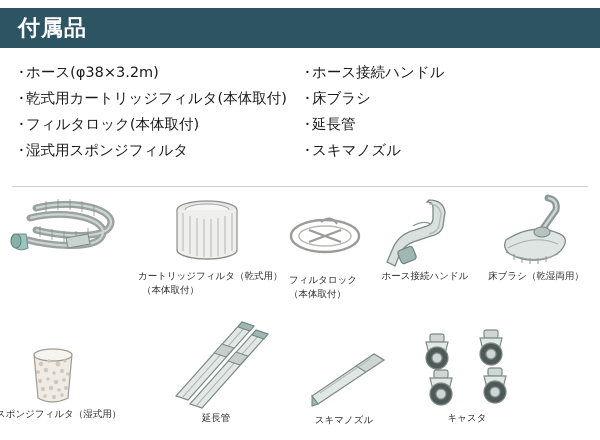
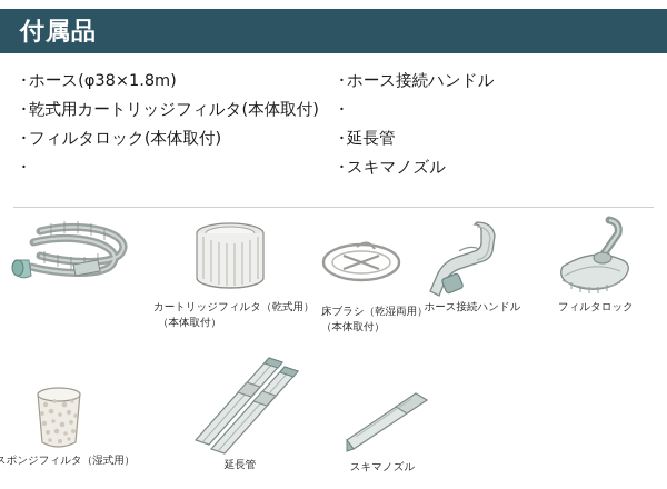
  付属品
  ・
- ホース(φ38×3.2m)
+ ホース(φ38×1.8m)
  ・
  乾式用カートリッジフィルタ(本体取付)
  ・
  フィルタロック(本体取付)
  ・
- 湿式用スポンジフィルタ
  ・
  ホース接続ハンドル
  ・
- 床ブラシ
  ・
  延長管
  ・
  スキマノズル
  カートリッジフィルタ（乾式用）
  （本体取付）
- フィルタロック
+ 床ブラシ（乾湿両用）
  （本体取付）
  ホース接続ハンドル
- 床ブラシ（乾湿両用）
+ フィルタロック
  スポンジフィルタ（湿式用）
  延長管
  スキマノズル
- キャスタ
